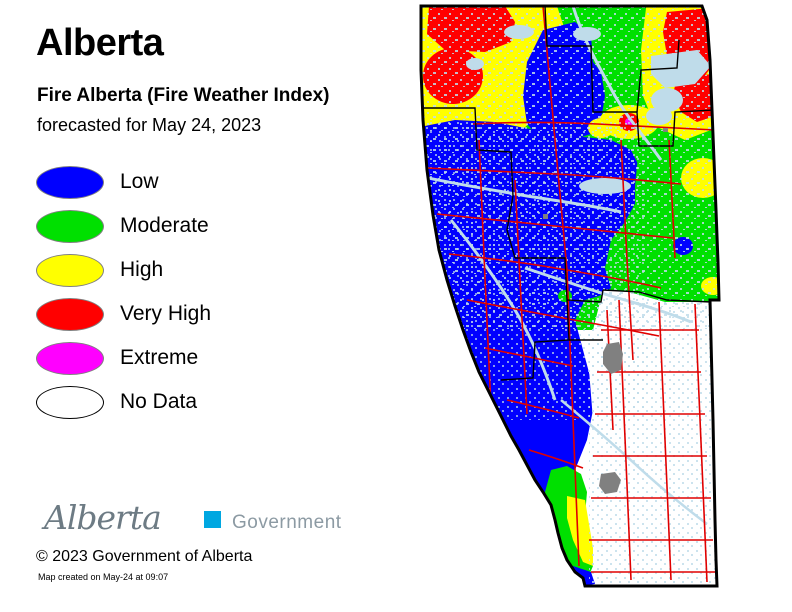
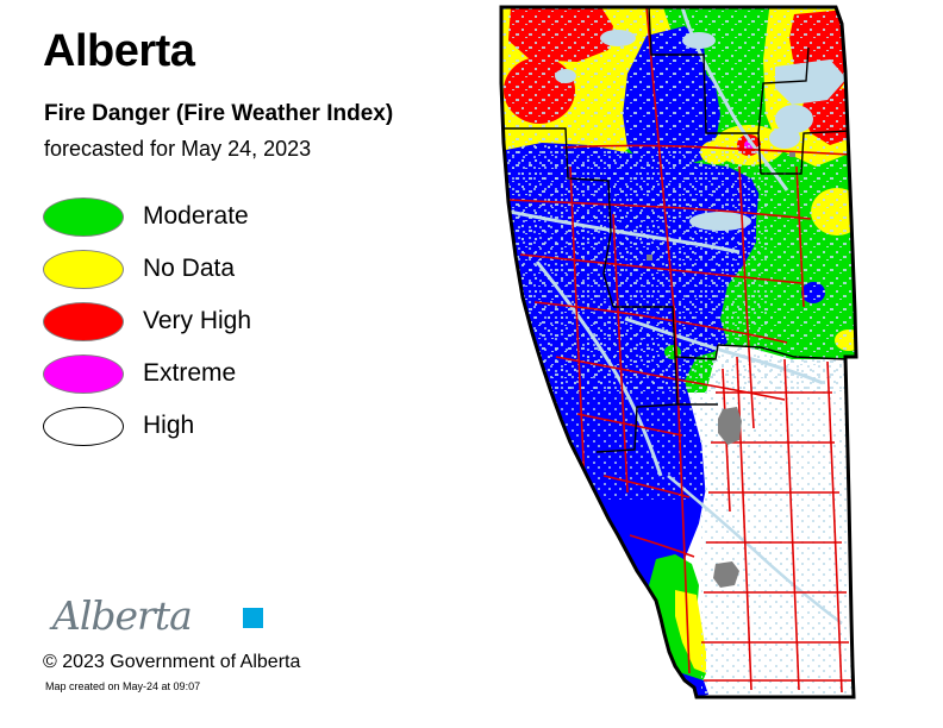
  Alberta
- Fire Alberta (Fire Weather Index)
+ Fire Danger (Fire Weather Index)
  forecasted for May 24, 2023
- Low
  Moderate
- High
+ No Data
  Very High
  Extreme
- No Data
+ High
  Alberta
- Government
  © 2023 Government of Alberta
  Map created on May-24 at 09:07
